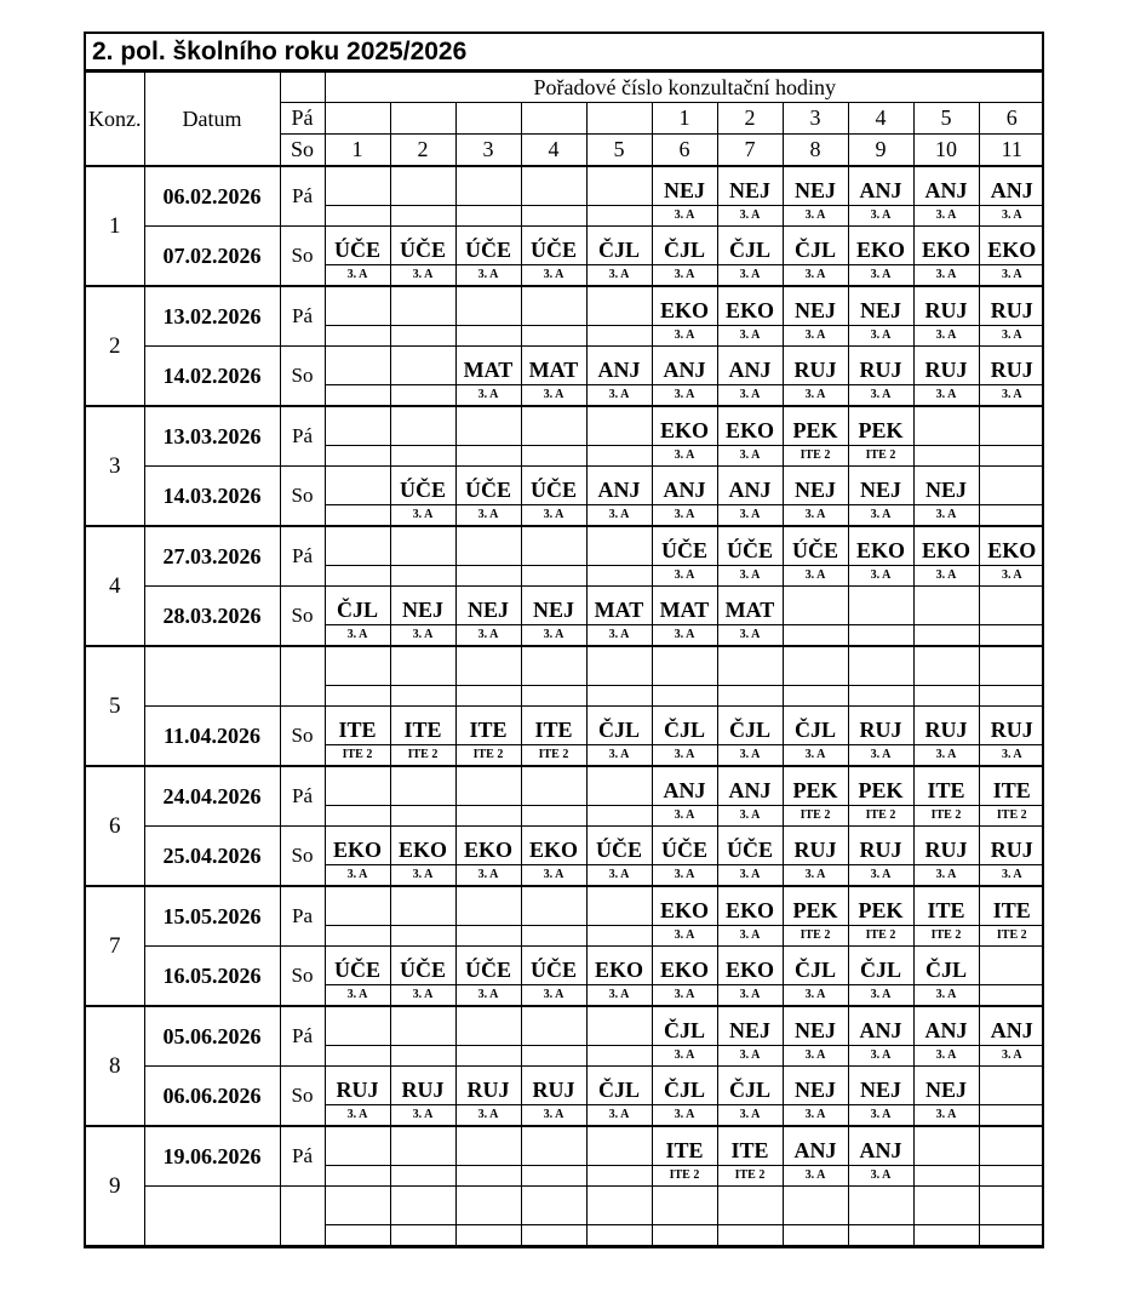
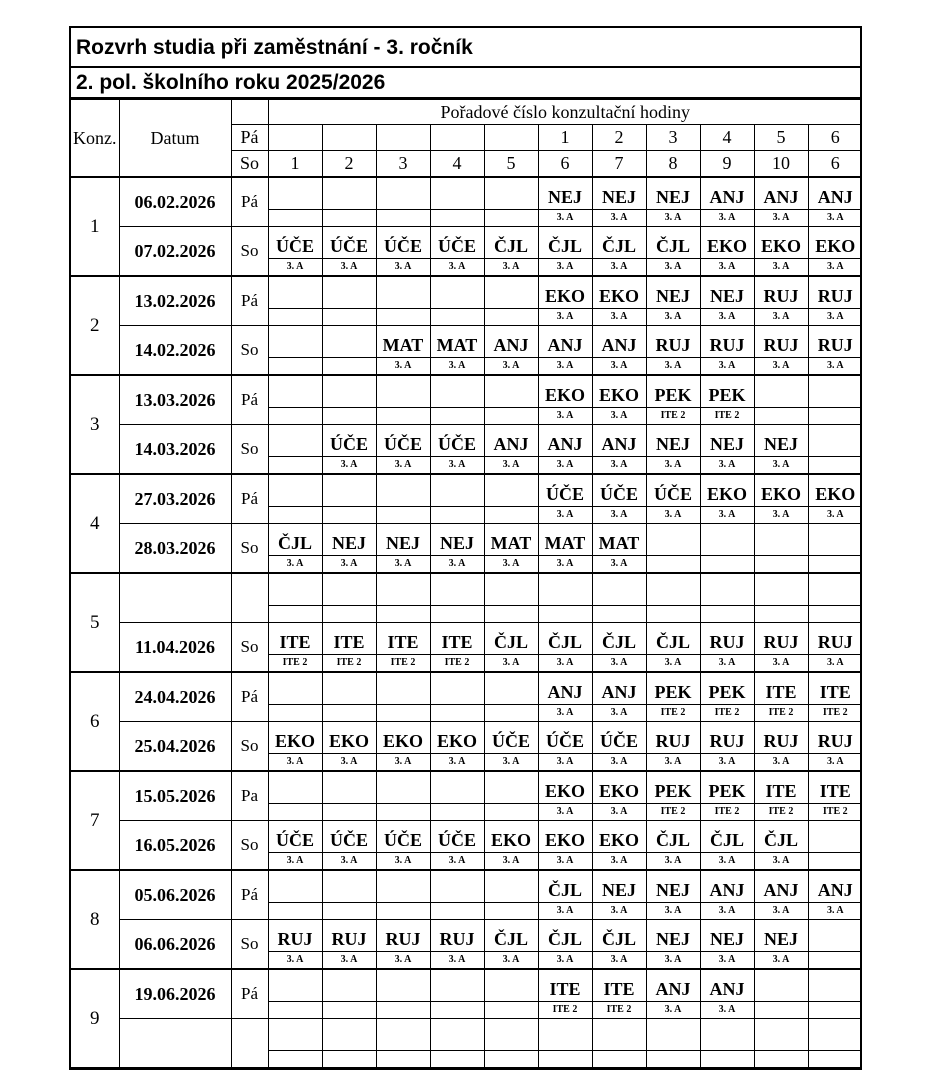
+ Rozvrh studia při zaměstnání - 3. ročník
  2. pol. školního roku 2025/2026
  Konz.	Datum		Pořadové číslo konzultační hodiny
  Pá						1	2	3	4	5	6
- So	1	2	3	4	5	6	7	8	9	10	11
+ So	1	2	3	4	5	6	7	8	9	10	6
  1	06.02.2026	Pá						NEJ	NEJ	NEJ	ANJ	ANJ	ANJ
  					3. A	3. A	3. A	3. A	3. A	3. A
  07.02.2026	So	ÚČE	ÚČE	ÚČE	ÚČE	ČJL	ČJL	ČJL	ČJL	EKO	EKO	EKO
  3. A	3. A	3. A	3. A	3. A	3. A	3. A	3. A	3. A	3. A	3. A
  2	13.02.2026	Pá						EKO	EKO	NEJ	NEJ	RUJ	RUJ
  					3. A	3. A	3. A	3. A	3. A	3. A
  14.02.2026	So			MAT	MAT	ANJ	ANJ	ANJ	RUJ	RUJ	RUJ	RUJ
  		3. A	3. A	3. A	3. A	3. A	3. A	3. A	3. A	3. A
  3	13.03.2026	Pá						EKO	EKO	PEK	PEK
  					3. A	3. A	ITE 2	ITE 2
  14.03.2026	So		ÚČE	ÚČE	ÚČE	ANJ	ANJ	ANJ	NEJ	NEJ	NEJ
  	3. A	3. A	3. A	3. A	3. A	3. A	3. A	3. A	3. A
  4	27.03.2026	Pá						ÚČE	ÚČE	ÚČE	EKO	EKO	EKO
  					3. A	3. A	3. A	3. A	3. A	3. A
  28.03.2026	So	ČJL	NEJ	NEJ	NEJ	MAT	MAT	MAT
  3. A	3. A	3. A	3. A	3. A	3. A	3. A
  5
  11.04.2026	So	ITE	ITE	ITE	ITE	ČJL	ČJL	ČJL	ČJL	RUJ	RUJ	RUJ
  ITE 2	ITE 2	ITE 2	ITE 2	3. A	3. A	3. A	3. A	3. A	3. A	3. A
  6	24.04.2026	Pá						ANJ	ANJ	PEK	PEK	ITE	ITE
  					3. A	3. A	ITE 2	ITE 2	ITE 2	ITE 2
  25.04.2026	So	EKO	EKO	EKO	EKO	ÚČE	ÚČE	ÚČE	RUJ	RUJ	RUJ	RUJ
  3. A	3. A	3. A	3. A	3. A	3. A	3. A	3. A	3. A	3. A	3. A
  7	15.05.2026	Pa						EKO	EKO	PEK	PEK	ITE	ITE
  					3. A	3. A	ITE 2	ITE 2	ITE 2	ITE 2
  16.05.2026	So	ÚČE	ÚČE	ÚČE	ÚČE	EKO	EKO	EKO	ČJL	ČJL	ČJL
  3. A	3. A	3. A	3. A	3. A	3. A	3. A	3. A	3. A	3. A
  8	05.06.2026	Pá						ČJL	NEJ	NEJ	ANJ	ANJ	ANJ
  					3. A	3. A	3. A	3. A	3. A	3. A
  06.06.2026	So	RUJ	RUJ	RUJ	RUJ	ČJL	ČJL	ČJL	NEJ	NEJ	NEJ
  3. A	3. A	3. A	3. A	3. A	3. A	3. A	3. A	3. A	3. A
  9	19.06.2026	Pá						ITE	ITE	ANJ	ANJ
  					ITE 2	ITE 2	3. A	3. A
